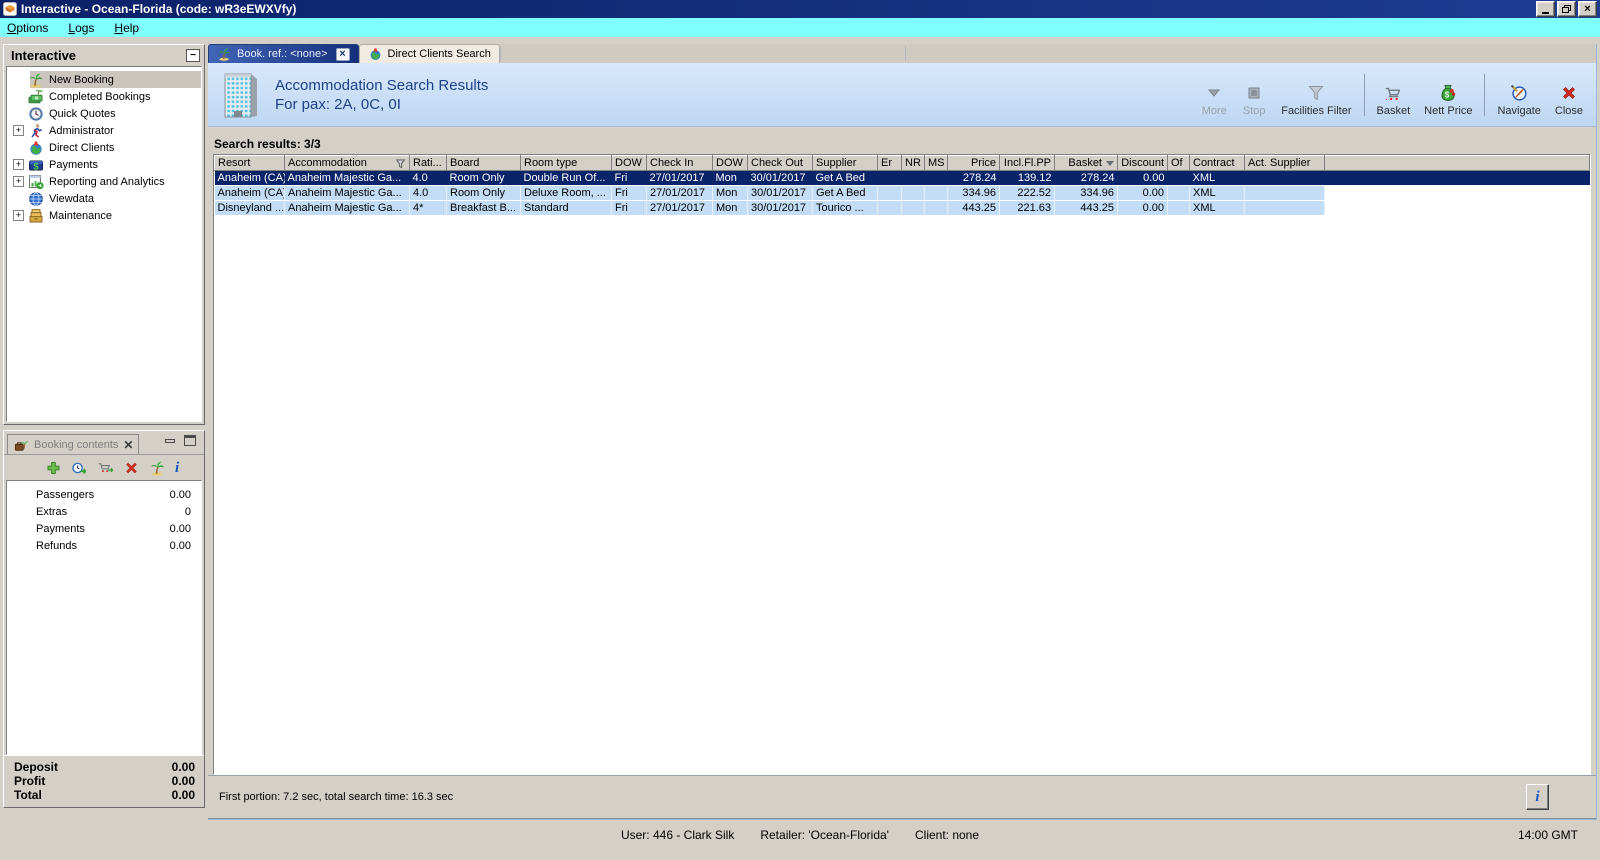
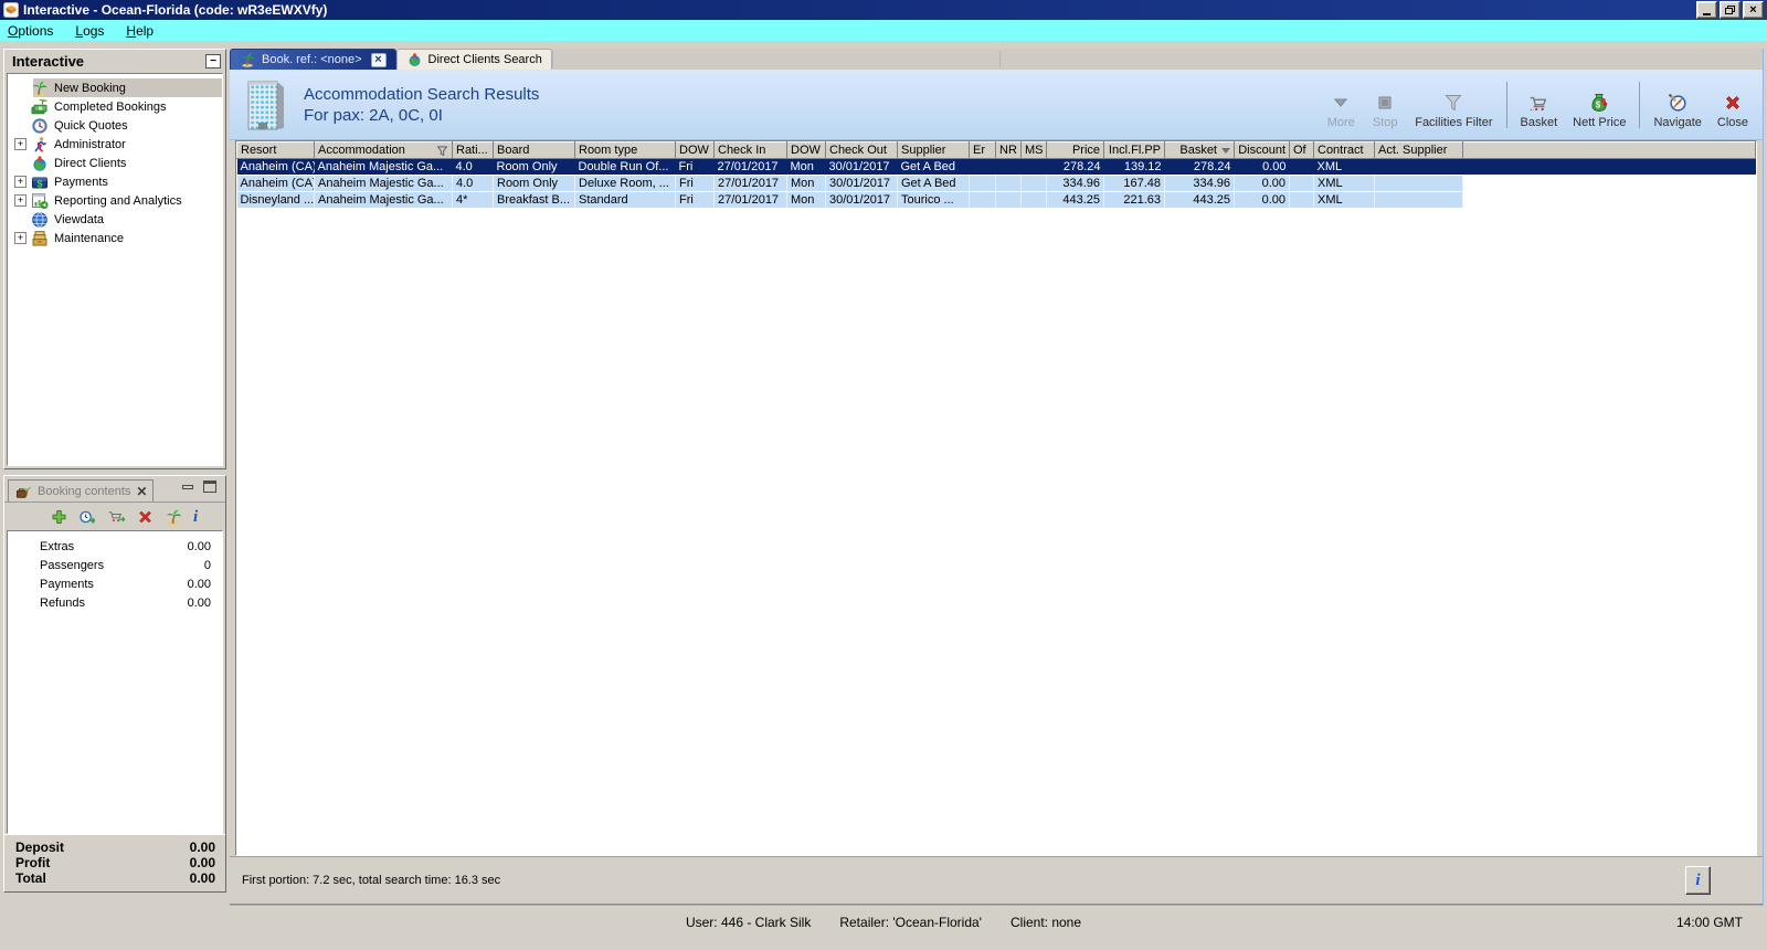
  Interactive - Ocean-Florida (code: wR3eEWXVfy)
  ×
  Options
  Logs
  Help
  Interactive
  −
  New Booking
  Completed Bookings
  Quick Quotes
  +
  Administrator
  Direct Clients
  +
  $
  Payments
  +
  Reporting and Analytics
  Viewdata
  +
  Maintenance
  Booking contents
  ✕
  i
- Passengers
+ Extras
  0.00
- Extras
+ Passengers
  0
  Payments
  0.00
  Refunds
  0.00
  Deposit
  0.00
  Profit
  0.00
  Total
  0.00
  Book. ref.: <none>
  ×
  Direct Clients Search
  Accommodation Search Results
  For pax: 2A, 0C, 0I
  More
  Stop
  Facilities Filter
  Basket
  $
  Nett Price
  Navigate
  Close
- Search results: 3/3
  Resort	Accommodation	Rati...	Board	Room type	DOW	Check In	DOW	Check Out	Supplier	Er	NR	MS	Price	Incl.Fl.PP	Basket	Discount	Of	Contract	Act. Supplier
  Anaheim (CA	Anaheim Majestic Ga...	4.0	Room Only	Double Run Of...	Fri	27/01/2017	Mon	30/01/2017	Get A Bed				278.24	139.12	278.24	0.00		XML
- Anaheim (CA	Anaheim Majestic Ga...	4.0	Room Only	Deluxe Room, ...	Fri	27/01/2017	Mon	30/01/2017	Get A Bed				334.96	222.52	334.96	0.00		XML
+ Anaheim (CA	Anaheim Majestic Ga...	4.0	Room Only	Deluxe Room, ...	Fri	27/01/2017	Mon	30/01/2017	Get A Bed				334.96	167.48	334.96	0.00		XML
  Disneyland ...	Anaheim Majestic Ga...	4*	Breakfast B...	Standard	Fri	27/01/2017	Mon	30/01/2017	Tourico ...				443.25	221.63	443.25	0.00		XML
  First portion: 7.2 sec, total search time: 16.3 sec
  i
  User: 446 - Clark Silk
  Retailer: 'Ocean-Florida'
  Client: none
  14:00 GMT
